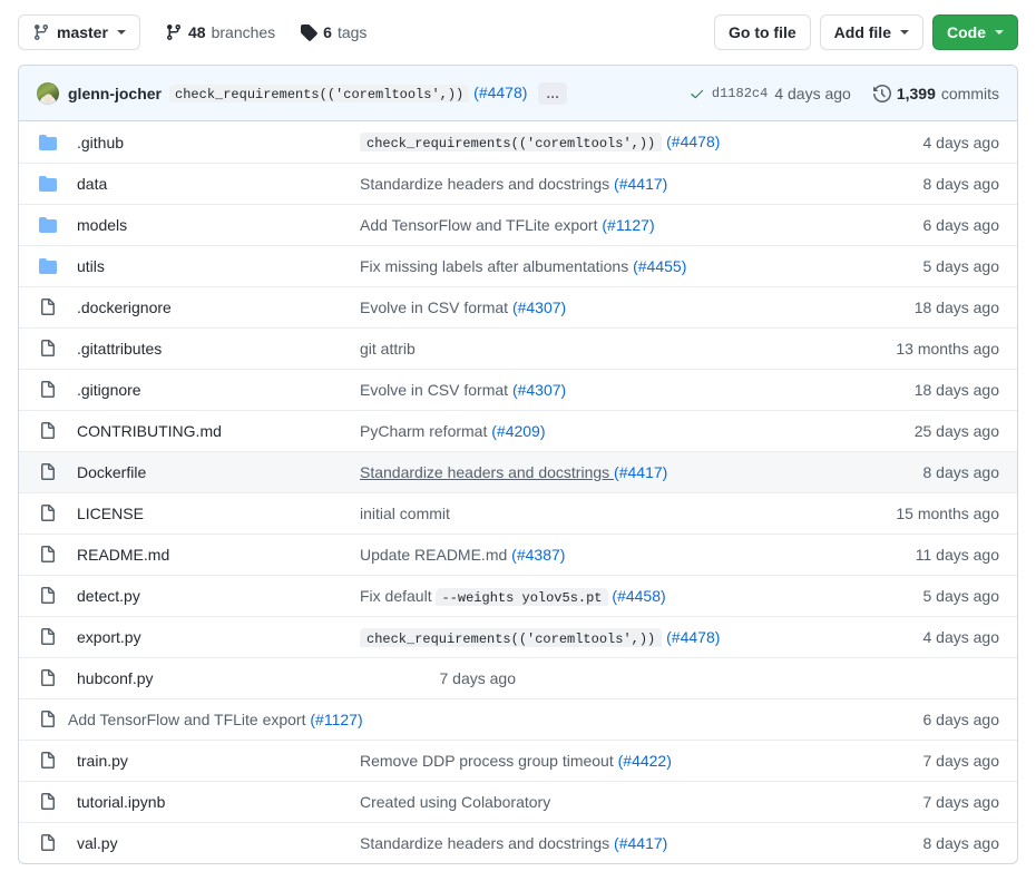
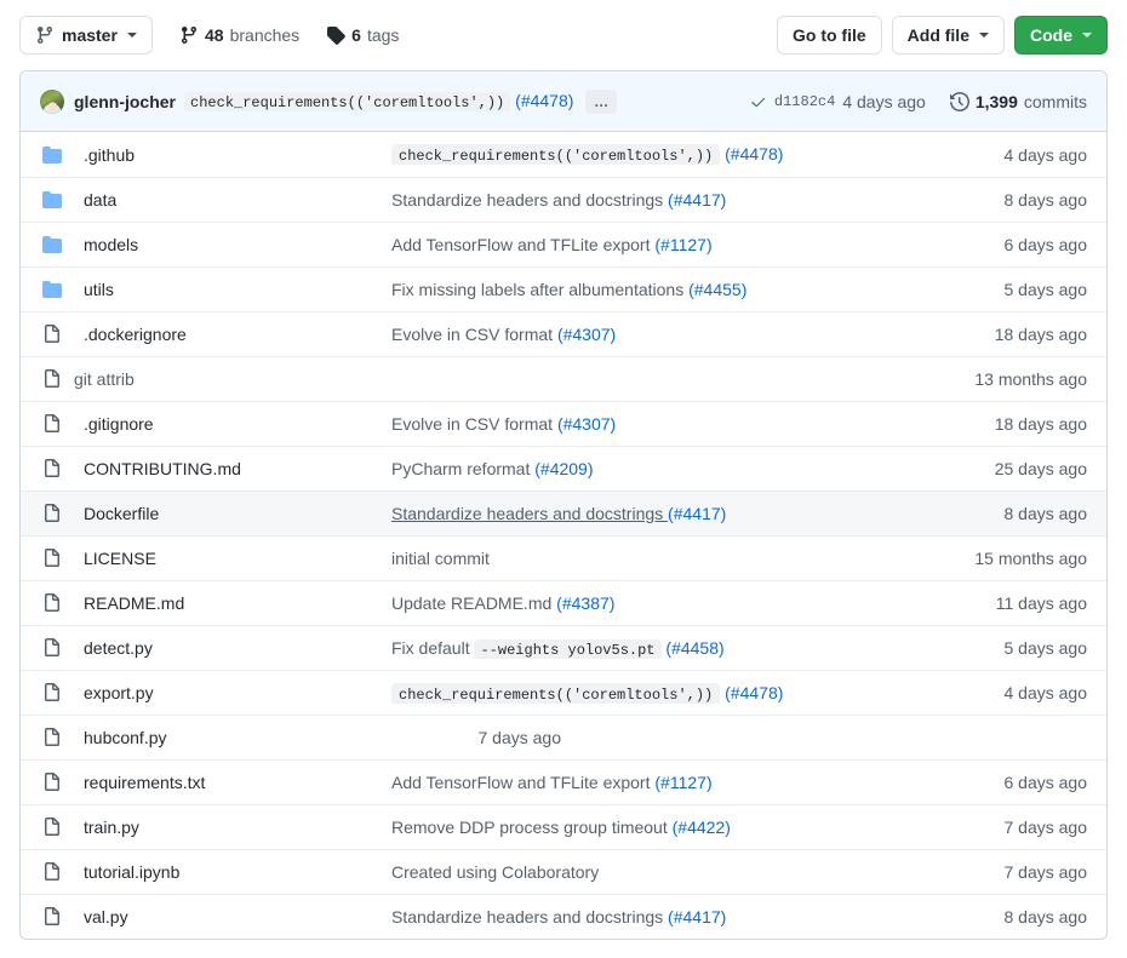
  master
  48
  branches
  6
  tags
  Go to file
  Add file
  Code
  glenn-jocher
  check_requirements(('coremltools',)) (#4478)
  ...
  d1182c4
  4 days ago
  1,399
  commits
  .github
  check_requirements(('coremltools',)) (#4478)
  4 days ago
  data
  Standardize headers and docstrings (#4417)
  8 days ago
  models
  Add TensorFlow and TFLite export (#1127)
  6 days ago
  utils
  Fix missing labels after albumentations (#4455)
  5 days ago
  .dockerignore
  Evolve in CSV format (#4307)
  18 days ago
- .gitattributes
  git attrib
  13 months ago
  .gitignore
  Evolve in CSV format (#4307)
  18 days ago
  CONTRIBUTING.md
  PyCharm reformat (#4209)
  25 days ago
  Dockerfile
  Standardize headers and docstrings (#4417)
  8 days ago
  LICENSE
  initial commit
  15 months ago
  README.md
  Update README.md (#4387)
  11 days ago
  detect.py
  Fix default --weights yolov5s.pt (#4458)
  5 days ago
  export.py
  check_requirements(('coremltools',)) (#4478)
  4 days ago
  hubconf.py
  7 days ago
+ requirements.txt
  Add TensorFlow and TFLite export (#1127)
  6 days ago
  train.py
  Remove DDP process group timeout (#4422)
  7 days ago
  tutorial.ipynb
  Created using Colaboratory
  7 days ago
  val.py
  Standardize headers and docstrings (#4417)
  8 days ago
